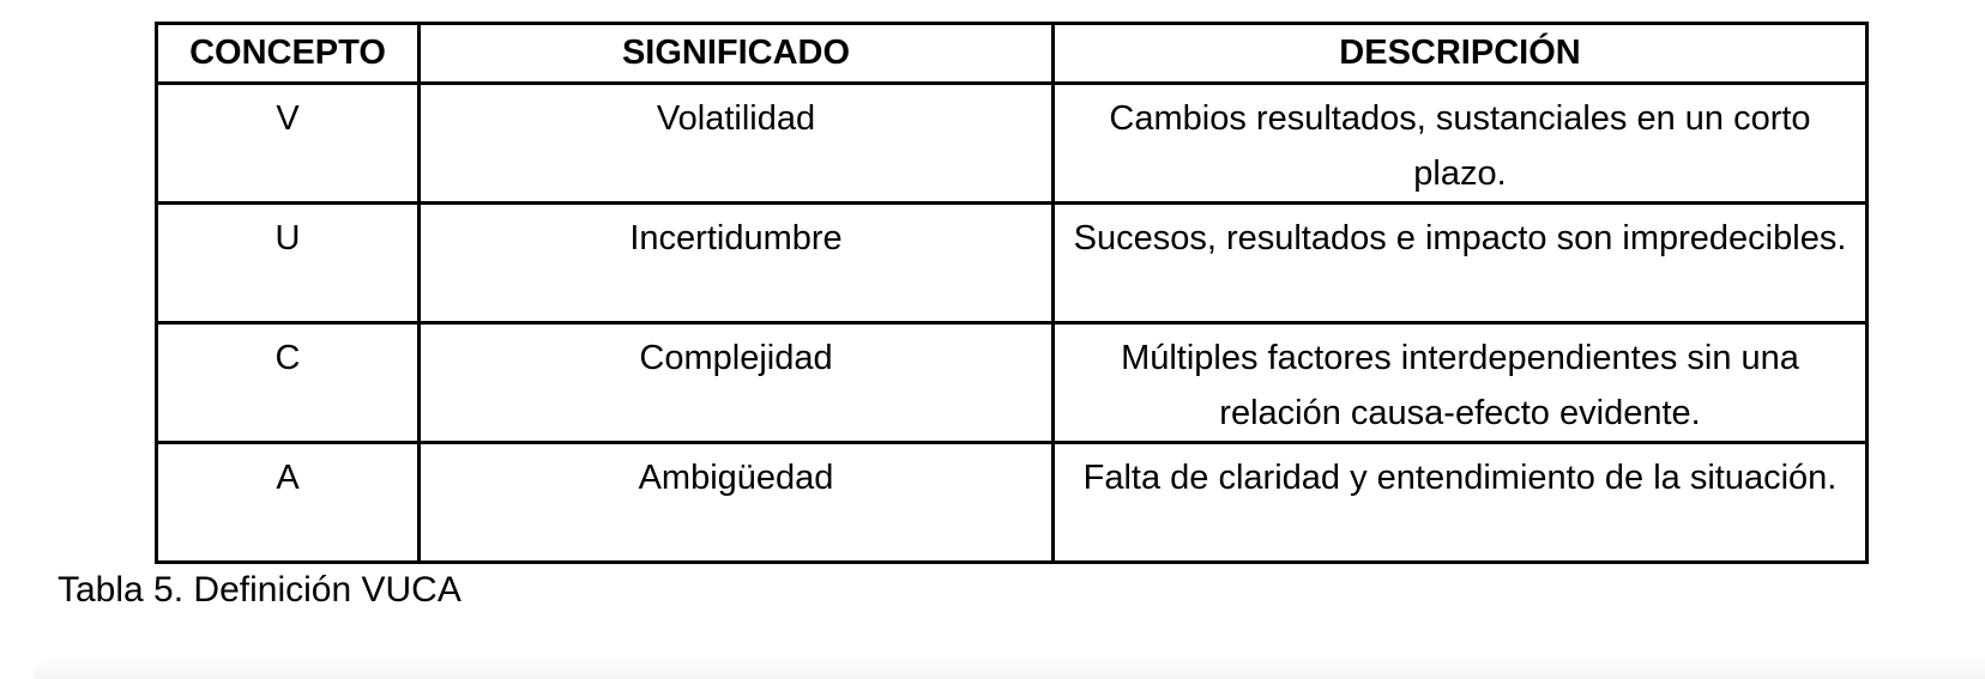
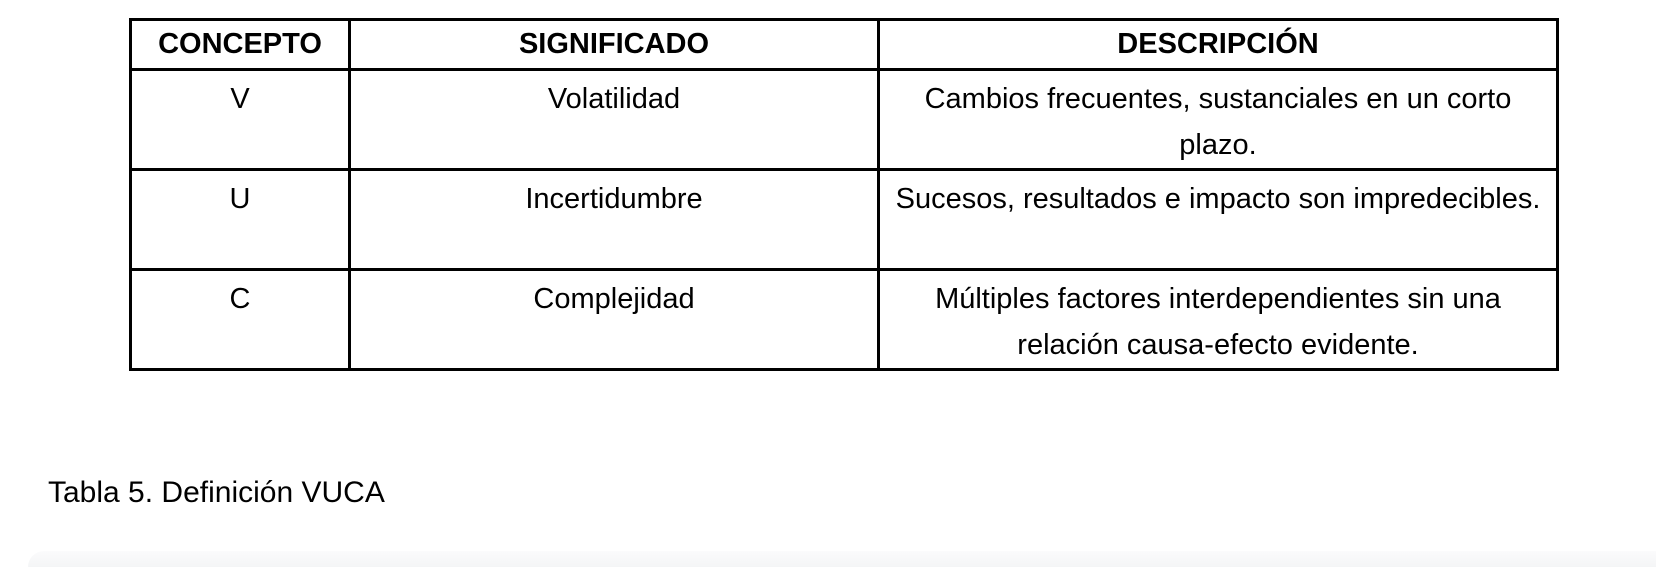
  CONCEPTO	SIGNIFICADO	DESCRIPCIÓN
- V	Volatilidad	Cambios resultados, sustanciales en un corto plazo.
+ V	Volatilidad	Cambios frecuentes, sustanciales en un corto plazo.
  U	Incertidumbre	Sucesos, resultados e impacto son impredecibles.
  C	Complejidad	Múltiples factores interdependientes sin una relación causa-efecto evidente.
- A	Ambigüedad	Falta de claridad y entendimiento de la situación.
  Tabla 5. Definición VUCA
